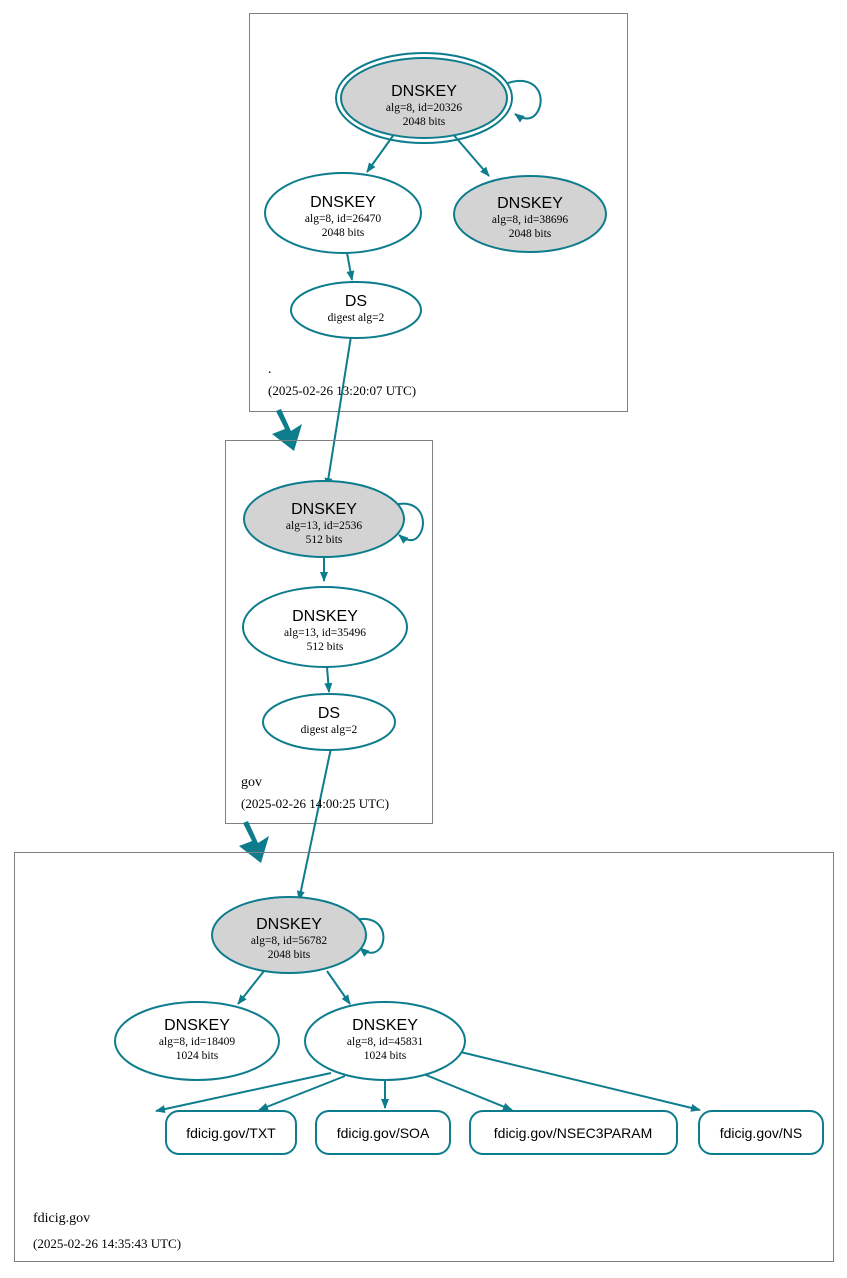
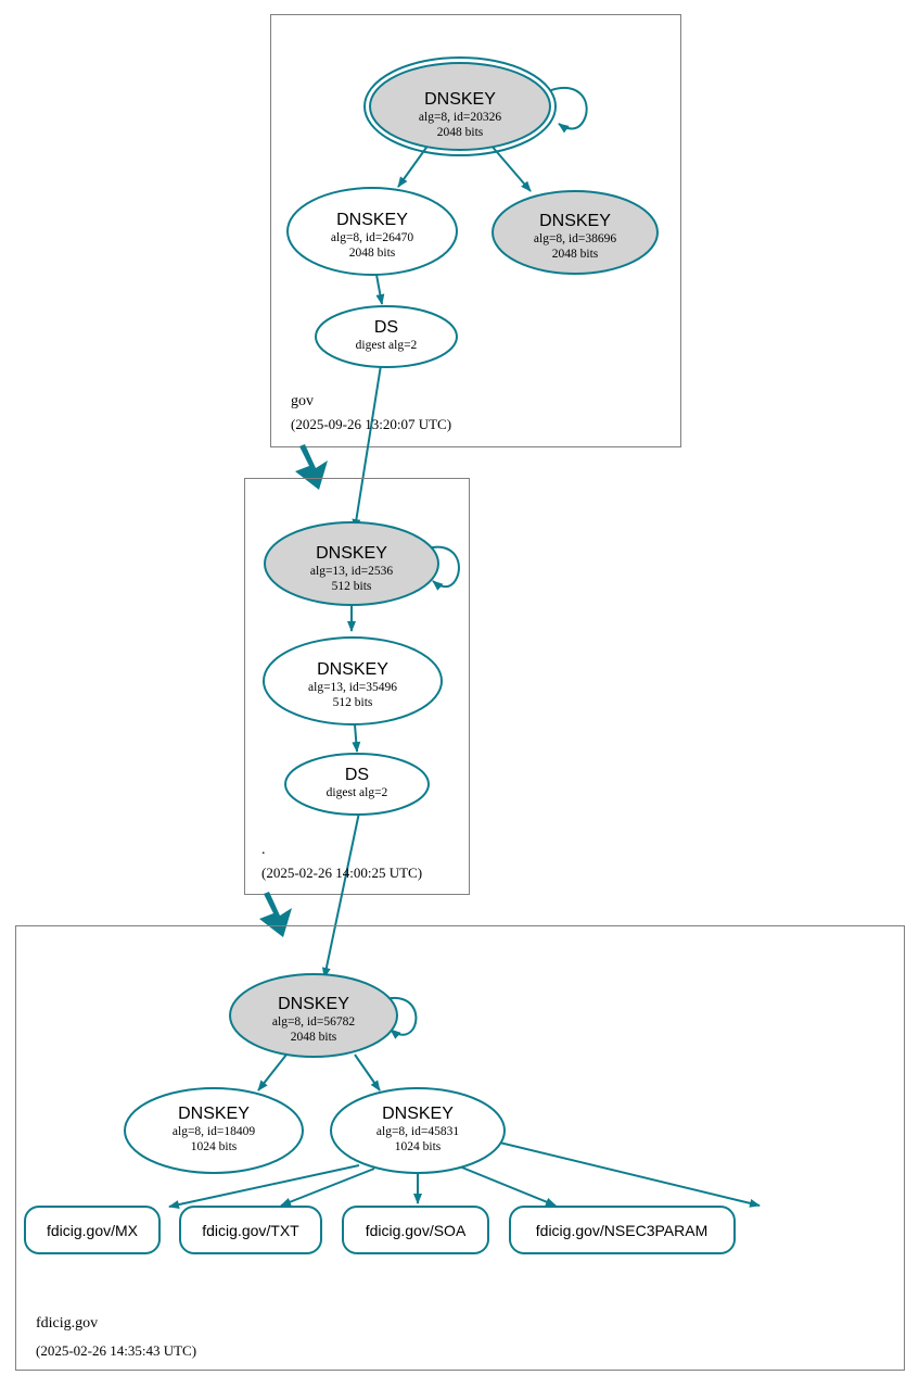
  DNSKEY
  alg=8, id=20326
  2048 bits
  DNSKEY
  alg=8, id=26470
  2048 bits
  DNSKEY
  alg=8, id=38696
  2048 bits
  DS
  digest alg=2
- .
+ gov
- (2025-02-26 13:20:07 UTC)
+ (2025-09-26 13:20:07 UTC)
  DNSKEY
  alg=13, id=2536
  512 bits
  DNSKEY
  alg=13, id=35496
  512 bits
  DS
  digest alg=2
- gov
+ .
  (2025-02-26 14:00:25 UTC)
  DNSKEY
  alg=8, id=56782
  2048 bits
  DNSKEY
  alg=8, id=18409
  1024 bits
  DNSKEY
  alg=8, id=45831
  1024 bits
+ fdicig.gov/MX
  fdicig.gov/TXT
  fdicig.gov/SOA
  fdicig.gov/NSEC3PARAM
- fdicig.gov/NS
  fdicig.gov
  (2025-02-26 14:35:43 UTC)
